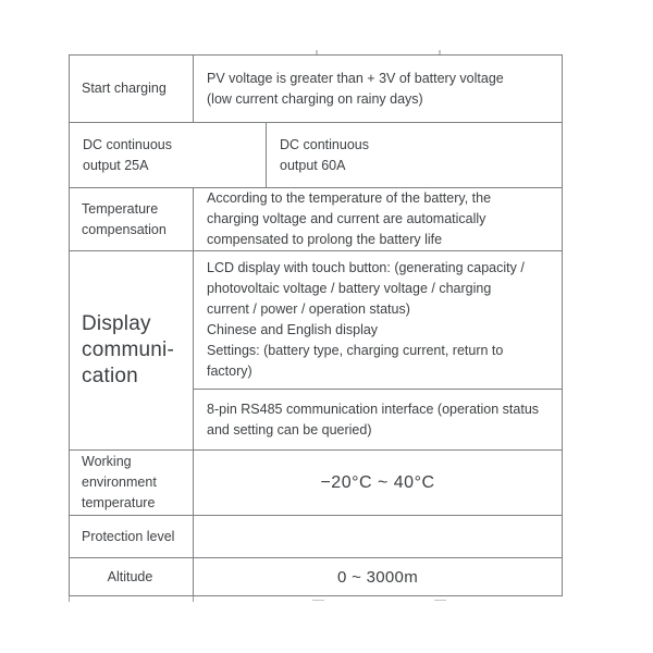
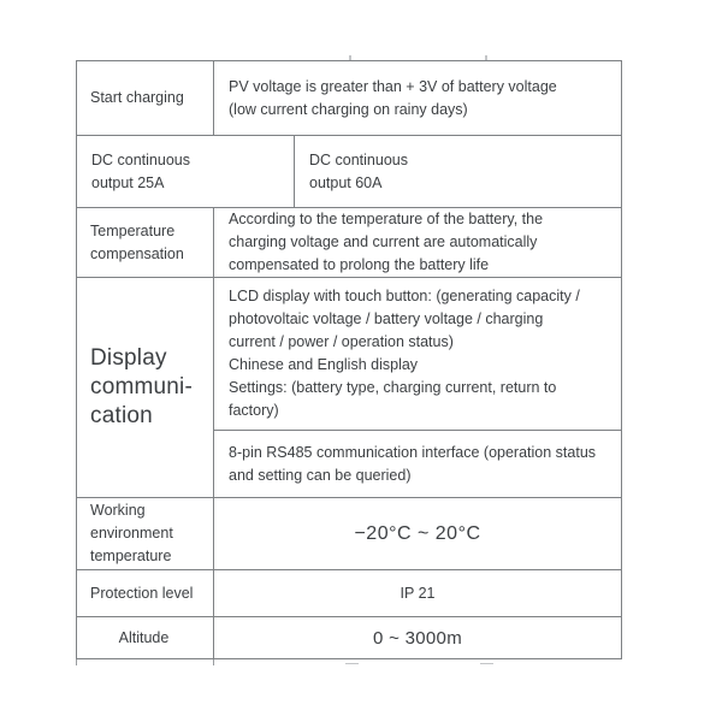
  Start charging
  PV voltage is greater than + 3V of battery voltage
  (low current charging on rainy days)
  DC continuous
  output 25A
  DC continuous
  output 60A
  Temperature
  compensation
  According to the temperature of the battery, the
  charging voltage and current are automatically
  compensated to prolong the battery life
  Display
  communi-
  cation
  LCD display with touch button: (generating capacity /
  photovoltaic voltage / battery voltage / charging
  current / power / operation status)
  Chinese and English display
  Settings: (battery type, charging current, return to
  factory)
  8-pin RS485 communication interface (operation status
  and setting can be queried)
  Working
  environment
  temperature
- −20°C ~ 40°C
+ −20°C ~ 20°C
  Protection level
+ IP 21
  Altitude
  0 ~ 3000m
